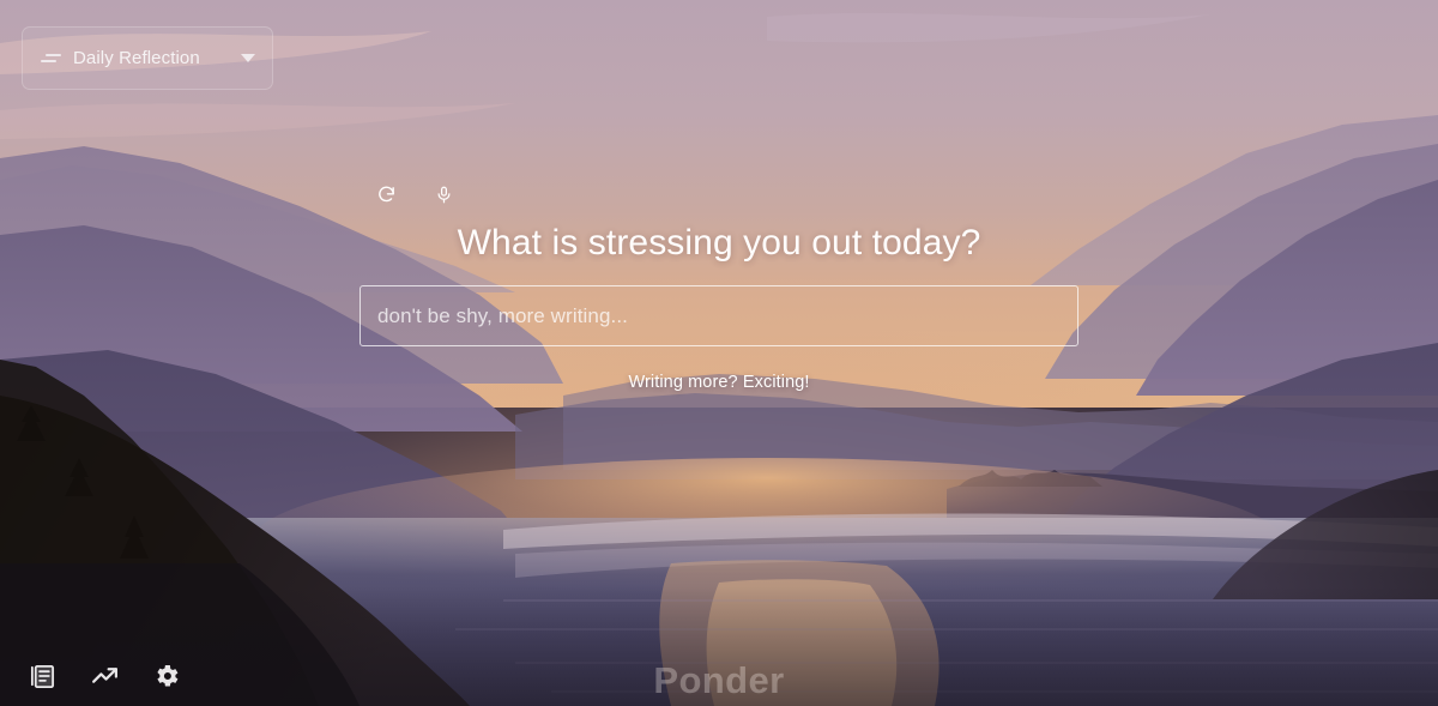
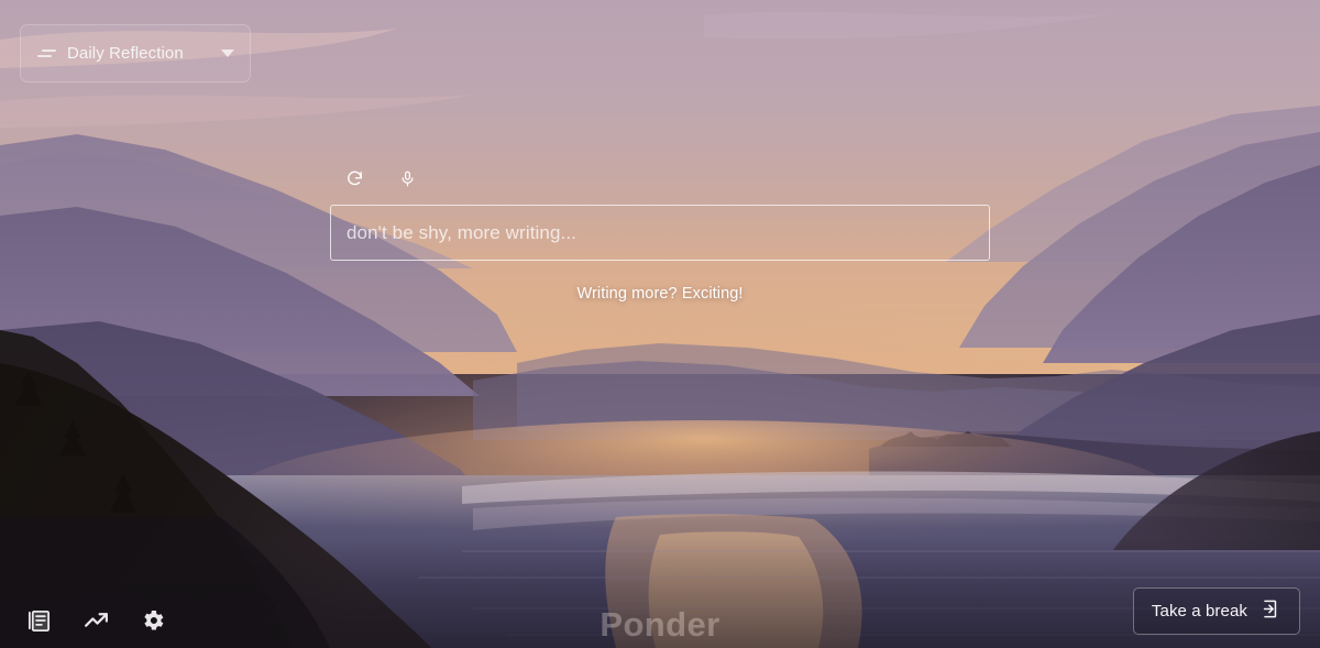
  Daily Reflection
- What is stressing you out today?
  don't be shy, more writing...
  Writing more? Exciting!
  Ponder
+ Take a break
